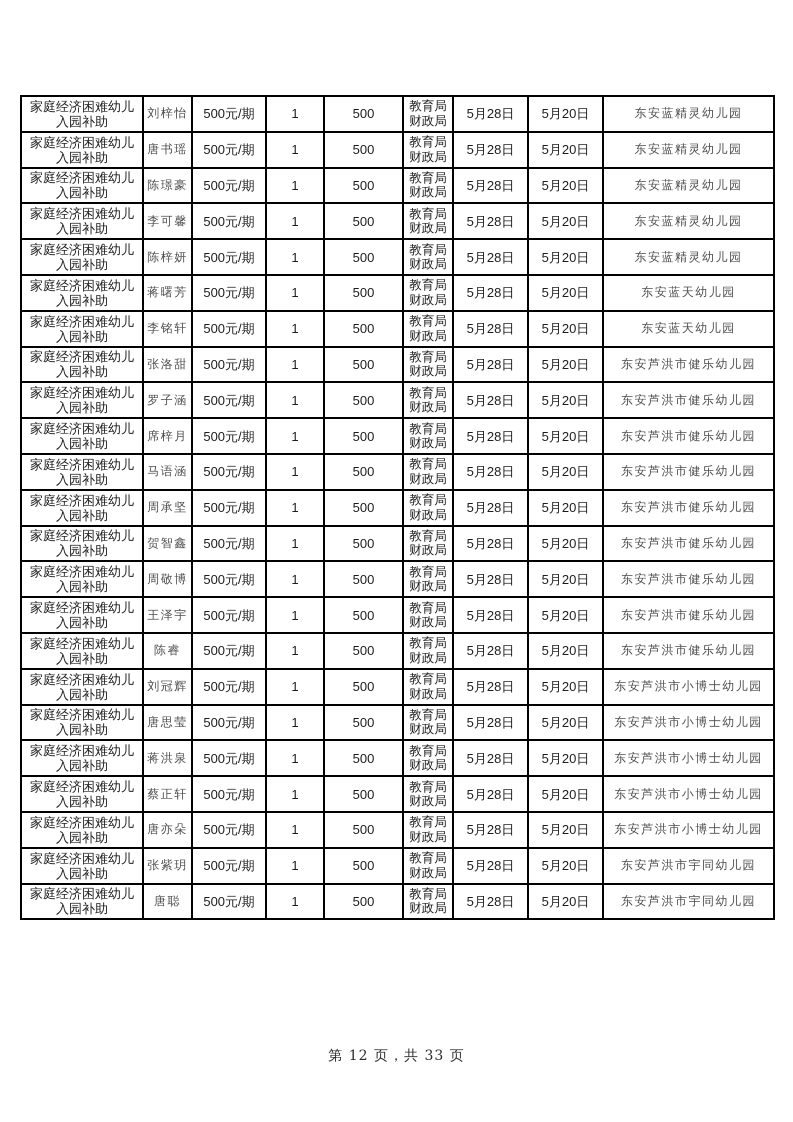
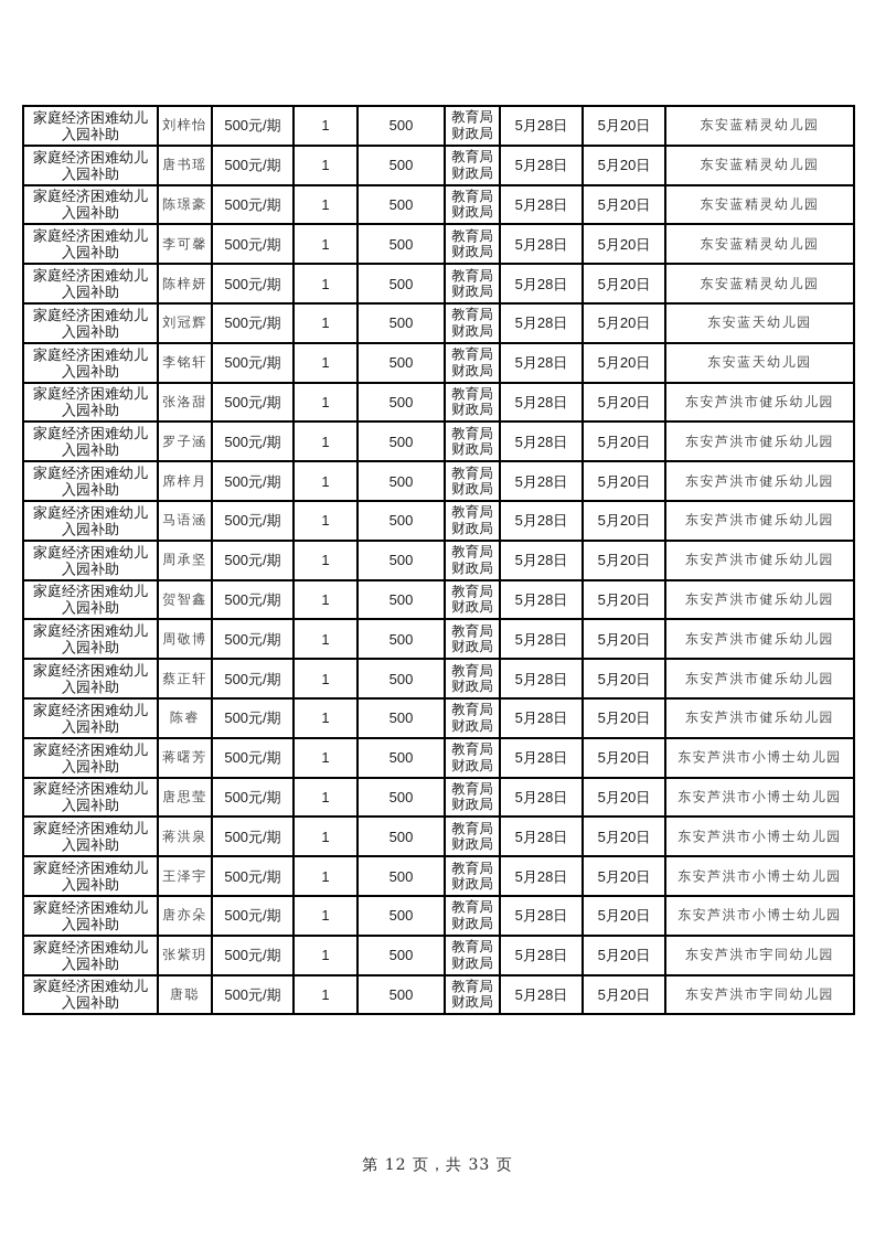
  家庭经济困难幼儿 入园补助	刘梓怡	500元/期	1	500	教育局 财政局	5月28日	5月20日	东安蓝精灵幼儿园
  家庭经济困难幼儿 入园补助	唐书瑶	500元/期	1	500	教育局 财政局	5月28日	5月20日	东安蓝精灵幼儿园
  家庭经济困难幼儿 入园补助	陈璟豪	500元/期	1	500	教育局 财政局	5月28日	5月20日	东安蓝精灵幼儿园
  家庭经济困难幼儿 入园补助	李可馨	500元/期	1	500	教育局 财政局	5月28日	5月20日	东安蓝精灵幼儿园
  家庭经济困难幼儿 入园补助	陈梓妍	500元/期	1	500	教育局 财政局	5月28日	5月20日	东安蓝精灵幼儿园
- 家庭经济困难幼儿 入园补助	蒋曙芳	500元/期	1	500	教育局 财政局	5月28日	5月20日	东安蓝天幼儿园
+ 家庭经济困难幼儿 入园补助	刘冠辉	500元/期	1	500	教育局 财政局	5月28日	5月20日	东安蓝天幼儿园
  家庭经济困难幼儿 入园补助	李铭轩	500元/期	1	500	教育局 财政局	5月28日	5月20日	东安蓝天幼儿园
  家庭经济困难幼儿 入园补助	张洛甜	500元/期	1	500	教育局 财政局	5月28日	5月20日	东安芦洪市健乐幼儿园
  家庭经济困难幼儿 入园补助	罗子涵	500元/期	1	500	教育局 财政局	5月28日	5月20日	东安芦洪市健乐幼儿园
  家庭经济困难幼儿 入园补助	席梓月	500元/期	1	500	教育局 财政局	5月28日	5月20日	东安芦洪市健乐幼儿园
  家庭经济困难幼儿 入园补助	马语涵	500元/期	1	500	教育局 财政局	5月28日	5月20日	东安芦洪市健乐幼儿园
  家庭经济困难幼儿 入园补助	周承坚	500元/期	1	500	教育局 财政局	5月28日	5月20日	东安芦洪市健乐幼儿园
  家庭经济困难幼儿 入园补助	贺智鑫	500元/期	1	500	教育局 财政局	5月28日	5月20日	东安芦洪市健乐幼儿园
  家庭经济困难幼儿 入园补助	周敬博	500元/期	1	500	教育局 财政局	5月28日	5月20日	东安芦洪市健乐幼儿园
- 家庭经济困难幼儿 入园补助	王泽宇	500元/期	1	500	教育局 财政局	5月28日	5月20日	东安芦洪市健乐幼儿园
+ 家庭经济困难幼儿 入园补助	蔡正轩	500元/期	1	500	教育局 财政局	5月28日	5月20日	东安芦洪市健乐幼儿园
  家庭经济困难幼儿 入园补助	陈睿	500元/期	1	500	教育局 财政局	5月28日	5月20日	东安芦洪市健乐幼儿园
- 家庭经济困难幼儿 入园补助	刘冠辉	500元/期	1	500	教育局 财政局	5月28日	5月20日	东安芦洪市小博士幼儿园
+ 家庭经济困难幼儿 入园补助	蒋曙芳	500元/期	1	500	教育局 财政局	5月28日	5月20日	东安芦洪市小博士幼儿园
  家庭经济困难幼儿 入园补助	唐思莹	500元/期	1	500	教育局 财政局	5月28日	5月20日	东安芦洪市小博士幼儿园
  家庭经济困难幼儿 入园补助	蒋洪泉	500元/期	1	500	教育局 财政局	5月28日	5月20日	东安芦洪市小博士幼儿园
- 家庭经济困难幼儿 入园补助	蔡正轩	500元/期	1	500	教育局 财政局	5月28日	5月20日	东安芦洪市小博士幼儿园
+ 家庭经济困难幼儿 入园补助	王泽宇	500元/期	1	500	教育局 财政局	5月28日	5月20日	东安芦洪市小博士幼儿园
  家庭经济困难幼儿 入园补助	唐亦朵	500元/期	1	500	教育局 财政局	5月28日	5月20日	东安芦洪市小博士幼儿园
  家庭经济困难幼儿 入园补助	张紫玥	500元/期	1	500	教育局 财政局	5月28日	5月20日	东安芦洪市宇同幼儿园
  家庭经济困难幼儿 入园补助	唐聪	500元/期	1	500	教育局 财政局	5月28日	5月20日	东安芦洪市宇同幼儿园
  第 12 页，共 33 页
